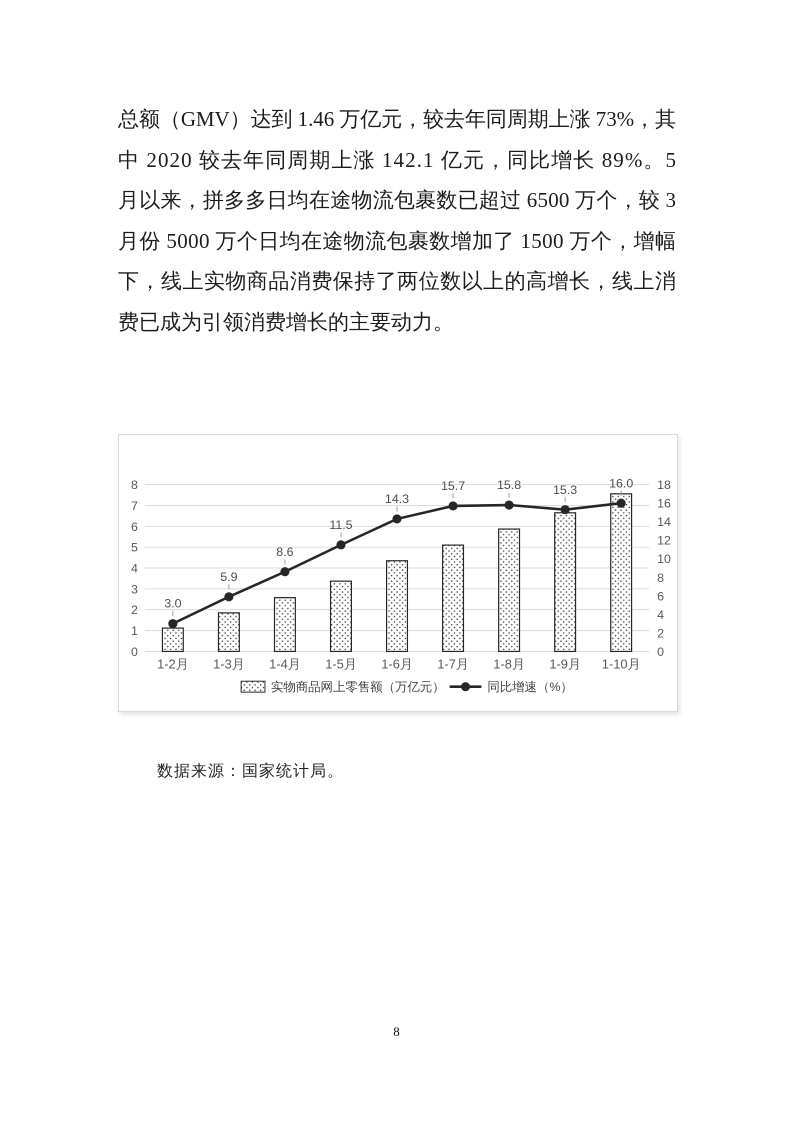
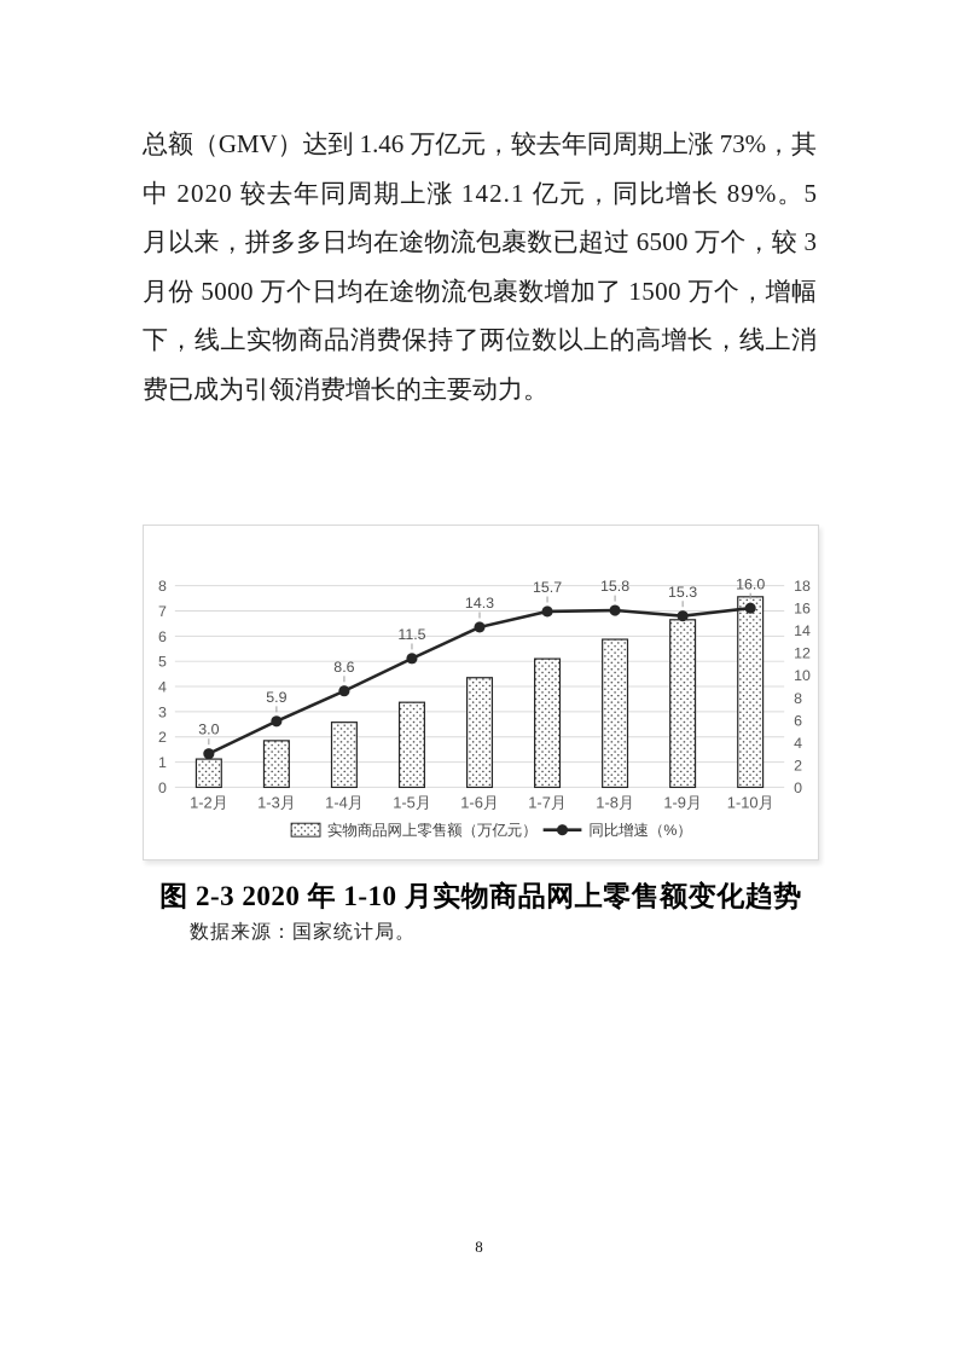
  总额（GMV）达到 1.46 万亿元，较去年同周期上涨 73%，其
  中 2020 较去年同周期上涨 142.1 亿元，同比增长 89%。5
  月以来，拼多多日均在途物流包裹数已超过 6500 万个，较 3
  月份 5000 万个日均在途物流包裹数增加了 1500 万个，增幅
  下，线上实物商品消费保持了两位数以上的高增长，线上消
  费已成为引领消费增长的主要动力。
  0
  1
  2
  3
  4
  5
  6
  7
  8
  0
  2
  4
  6
  8
  10
  12
  14
  16
  18
  1-2月
  1-3月
  1-4月
  1-5月
  1-6月
  1-7月
  1-8月
  1-9月
  1-10月
  3.0
  5.9
  8.6
  11.5
  14.3
  15.7
  15.8
  15.3
  16.0
  实物商品网上零售额（万亿元）
  同比增速（%）
+ 图 2-3 2020 年 1-10 月实物商品网上零售额变化趋势
  数据来源：国家统计局。
  8
